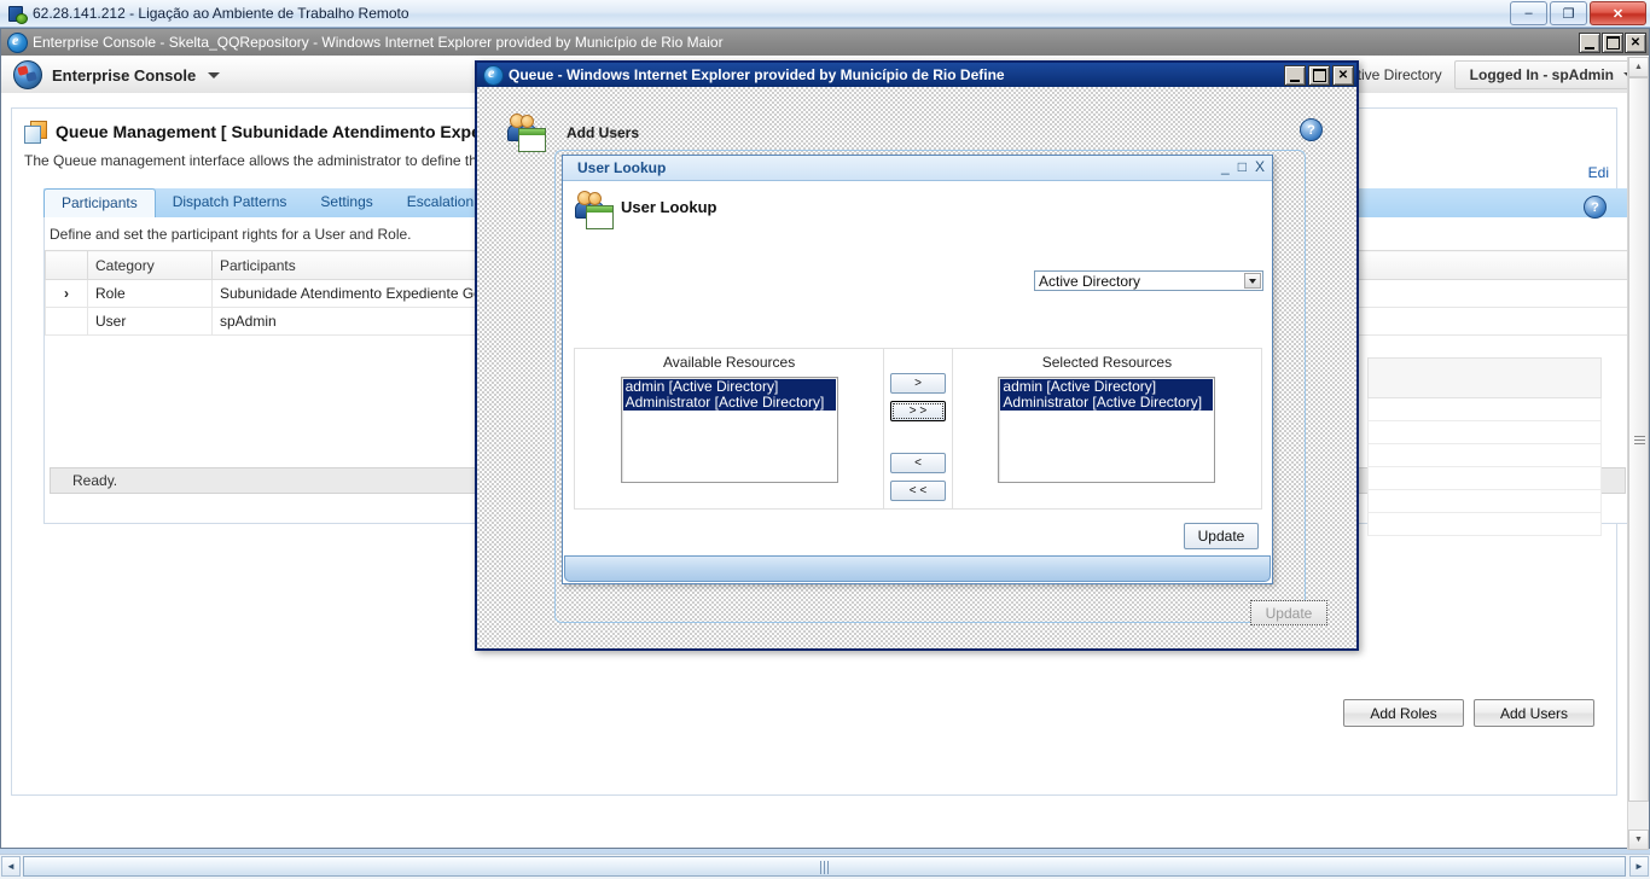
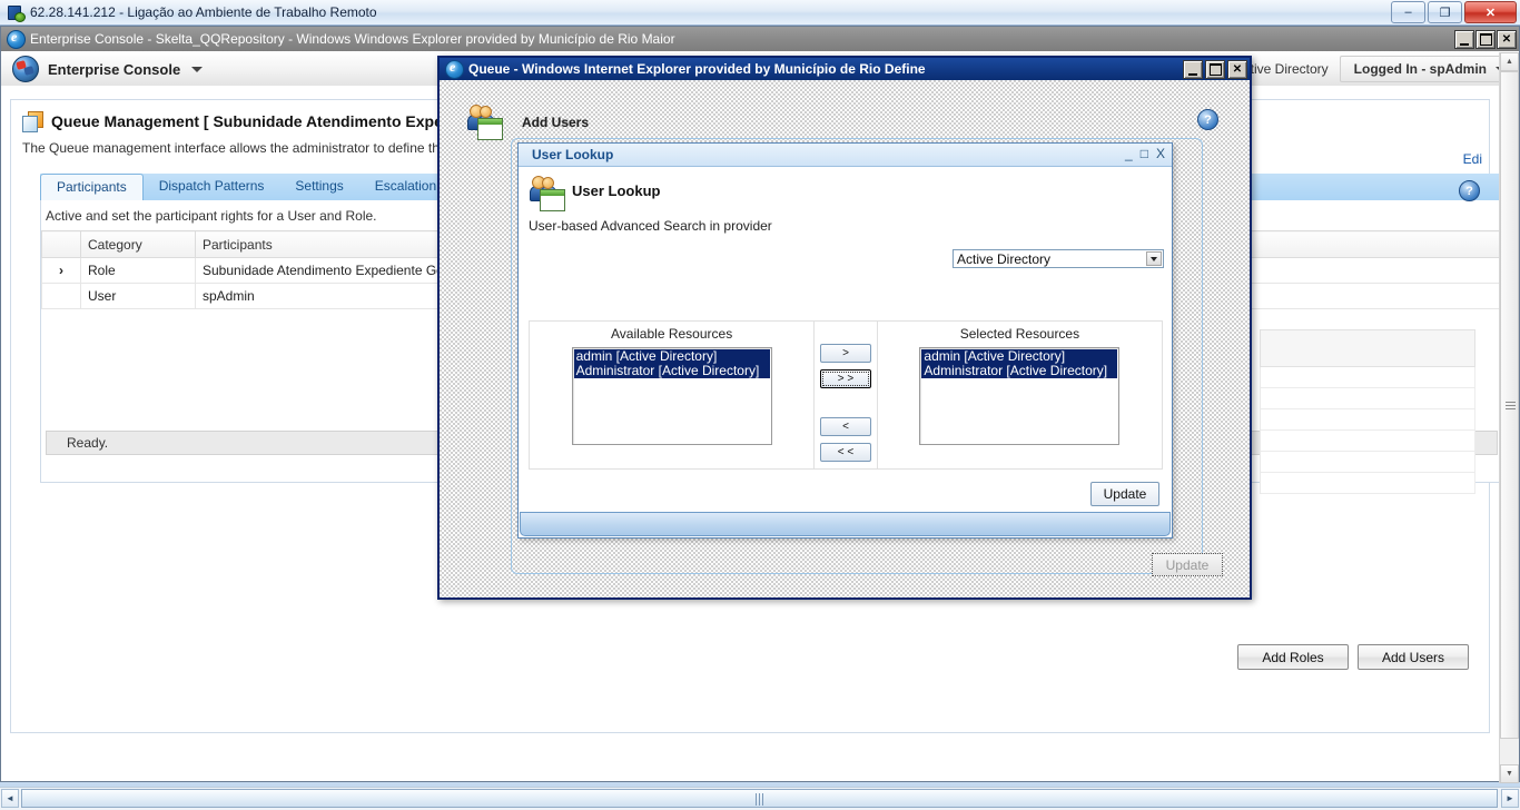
  62.28.141.212 - Ligação ao Ambiente de Trabalho Remoto
  –
  ❐
  ✕
- Enterprise Console - Skelta_QQRepository - Windows Internet Explorer provided by Município de Rio Maior
+ Enterprise Console - Skelta_QQRepository - Windows Windows Explorer provided by Município de Rio Maior
  ✕
  Enterprise Console
  tive Directory
  Logged In - spAdmin
  Queue Management [ Subunidade Atendimento Exp
  The Queue management interface allows the administrator to define th
  Participants
  Dispatch Patterns
  Settings
  Escalation
- Define and set the participant rights for a User and Role.
+ Active and set the participant rights for a User and Role.
  	Category	Participants
  ›	Role	Subunidade Atendimento Expediente G
  	User	spAdmin
  Ready.
  Edi
  ?
  Add Roles
  Add Users
  ◄
  ►
  Queue - Windows Internet Explorer provided by Município de Rio Define
  ✕
  Add Users
  ?
  Update
  User Lookup
  _
  □
  X
  User Lookup
+ User-based Advanced Search in provider
  Active Directory
  Available Resources
  admin [Active Directory]
  Administrator [Active Directory]
  >
  > >
  <
  < <
  Selected Resources
  admin [Active Directory]
  Administrator [Active Directory]
  Update
